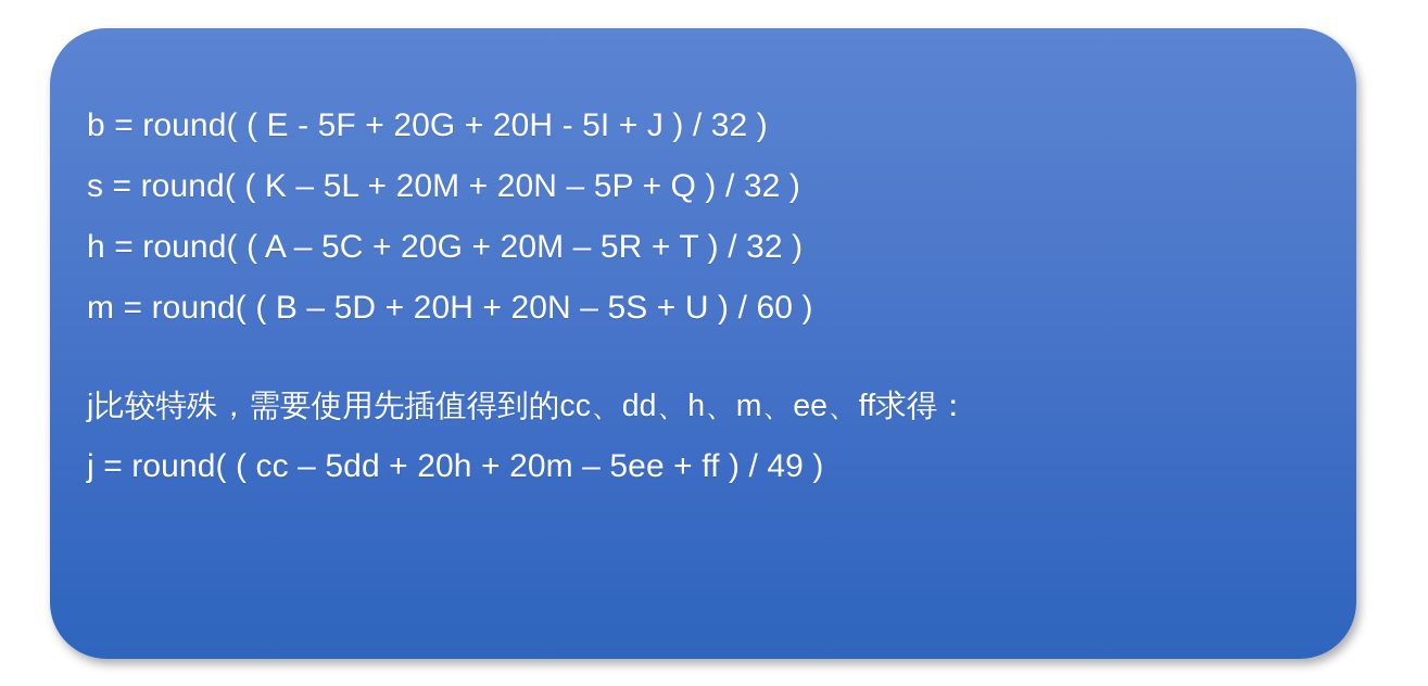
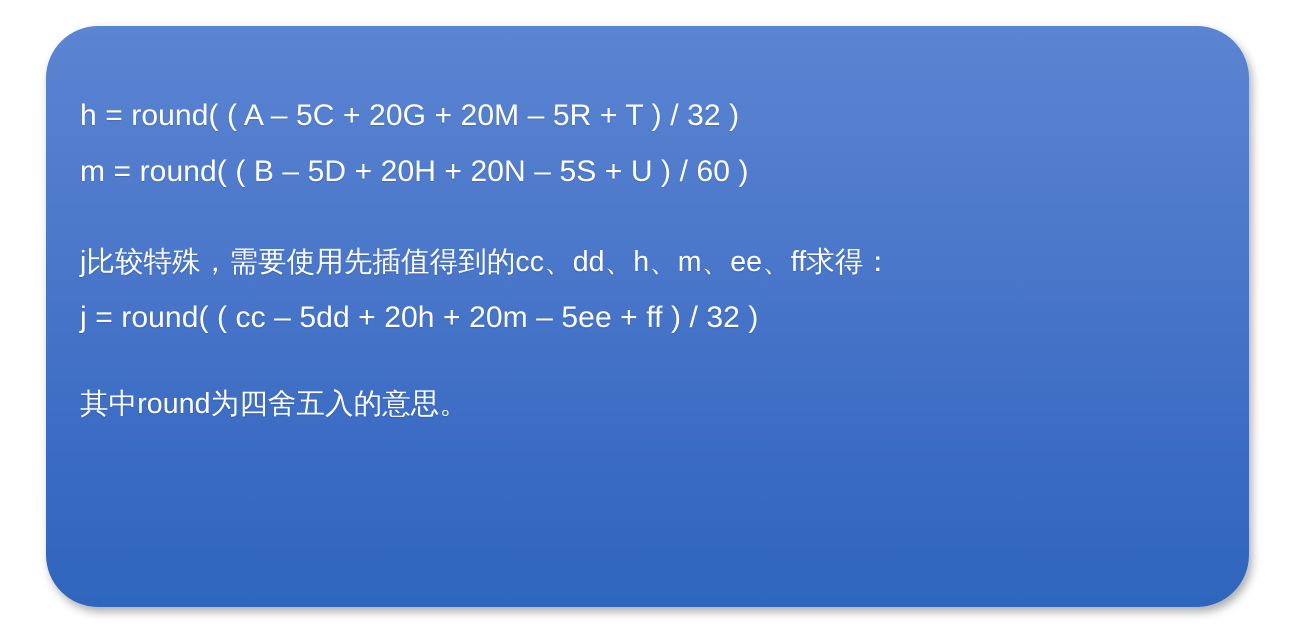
- b = round( ( E - 5F + 20G + 20H - 5I + J ) / 32 )
- s = round( ( K – 5L + 20M + 20N – 5P + Q ) / 32 )
  h = round( ( A – 5C + 20G + 20M – 5R + T ) / 32 )
  m = round( ( B – 5D + 20H + 20N – 5S + U ) / 60 )
  j比较特殊，需要使用先插值得到的cc、dd、h、m、ee、ff求得：
- j = round( ( cc – 5dd + 20h + 20m – 5ee + ff ) / 49 )
+ j = round( ( cc – 5dd + 20h + 20m – 5ee + ff ) / 32 )
+ 其中round为四舍五入的意思。
